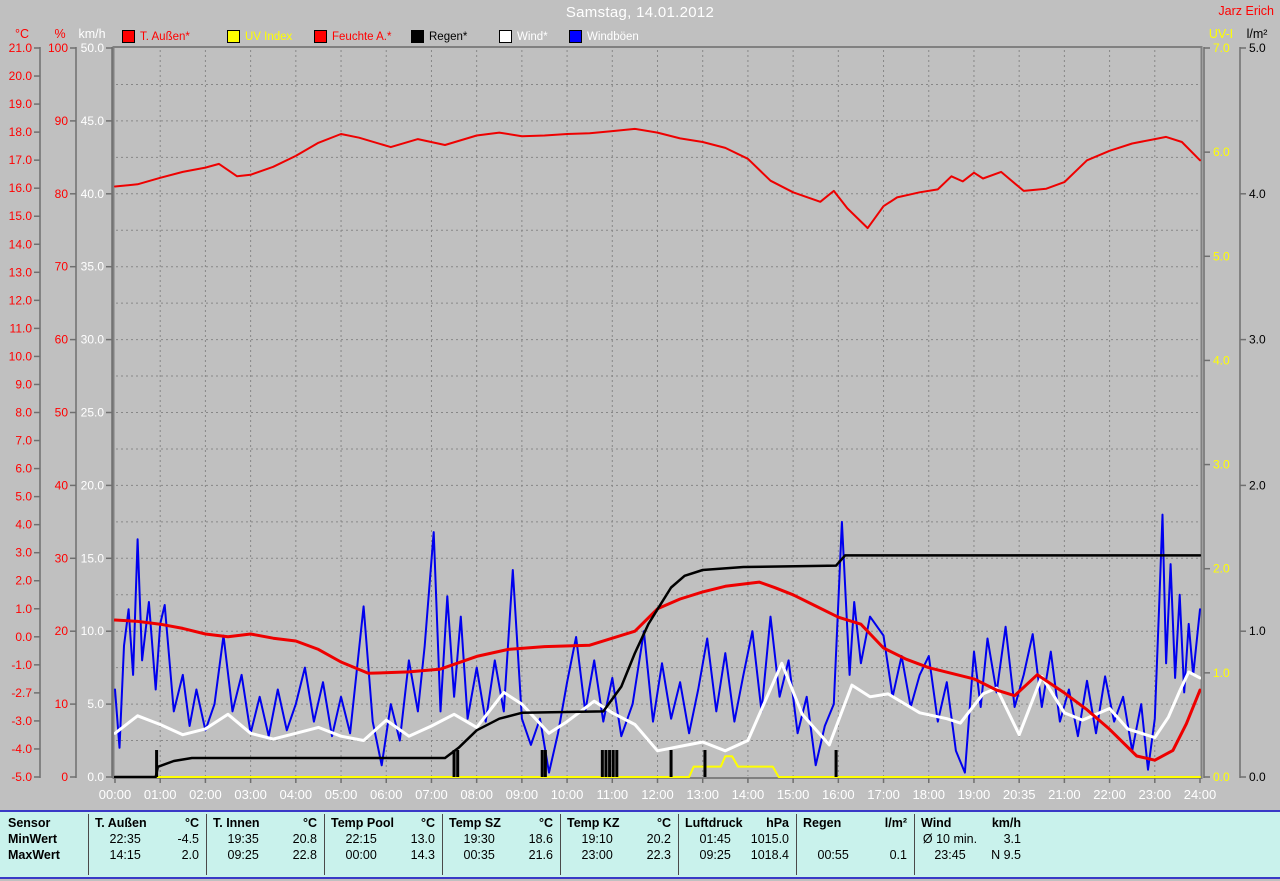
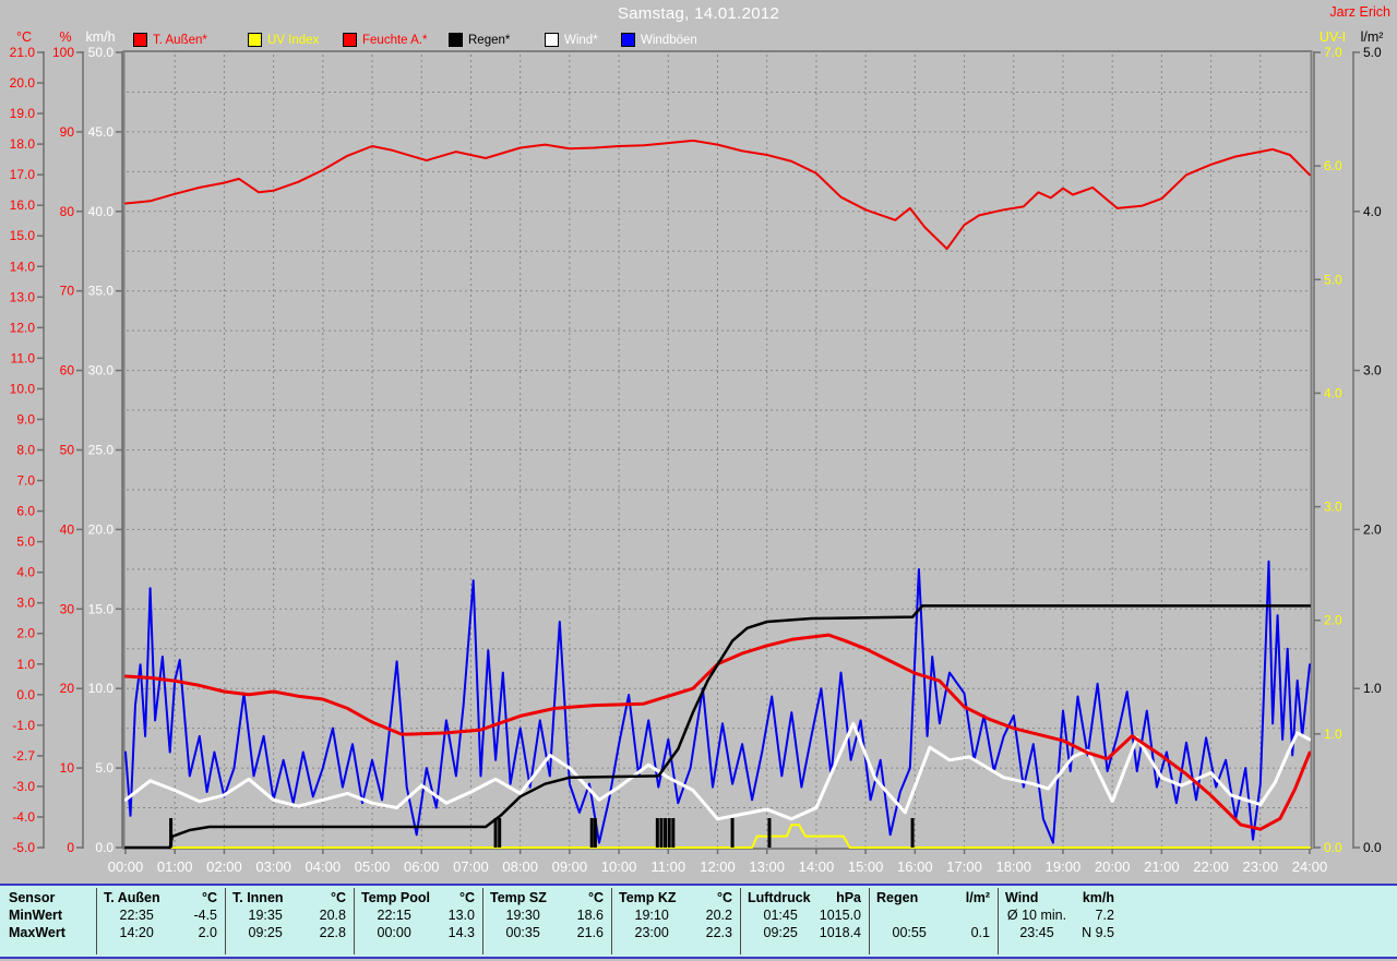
  Samstag, 14.01.2012
  Jarz Erich
  21.0
  20.0
  19.0
  18.0
  17.0
  16.0
  15.0
  14.0
  13.0
  12.0
  11.0
  10.0
  9.0
  8.0
  7.0
  6.0
  5.0
  4.0
  3.0
  2.0
  1.0
  0.0
  -1.0
  -2.7
  -3.0
  -4.0
  -5.0
  °C
  100
  90
  80
  70
  60
  50
  40
  30
  20
  10
  0
  %
  50.0
  45.0
  40.0
  35.0
  30.0
  25.0
  20.0
  15.0
  10.0
  5.0
  0.0
  km/h
  7.0
  6.0
  5.0
  4.0
  3.0
  2.0
  1.0
  0.0
  UV-I
  5.0
  4.0
  3.0
  2.0
  1.0
  0.0
  l/m²
  00:00
  01:00
  02:00
  03:00
  04:00
  05:00
  06:00
  07:00
  08:00
  09:00
  10:00
  11:00
  12:00
  13:00
  14:00
  15:00
  16:00
  17:00
  18:00
  19:00
- 20:35
+ 20:00
  21:00
  22:00
  23:00
  24:00
  T. Außen*
  UV Index
  Feuchte A.*
  Regen*
  Wind*
  Windböen
  Sensor
  T. Außen
  °C
  T. Innen
  °C
  Temp Pool
  °C
  Temp SZ
  °C
  Temp KZ
  °C
  Luftdruck
  hPa
  Regen
  l/m²
  Wind
  km/h
  MinWert
  22:35
  -4.5
  19:35
  20.8
  22:15
  13.0
  19:30
  18.6
  19:10
  20.2
  01:45
  1015.0
  Ø 10 min.
- 3.1
+ 7.2
  MaxWert
- 14:15
+ 14:20
  2.0
  09:25
  22.8
  00:00
  14.3
  00:35
  21.6
  23:00
  22.3
  09:25
  1018.4
  00:55
  0.1
  23:45
  N 9.5
